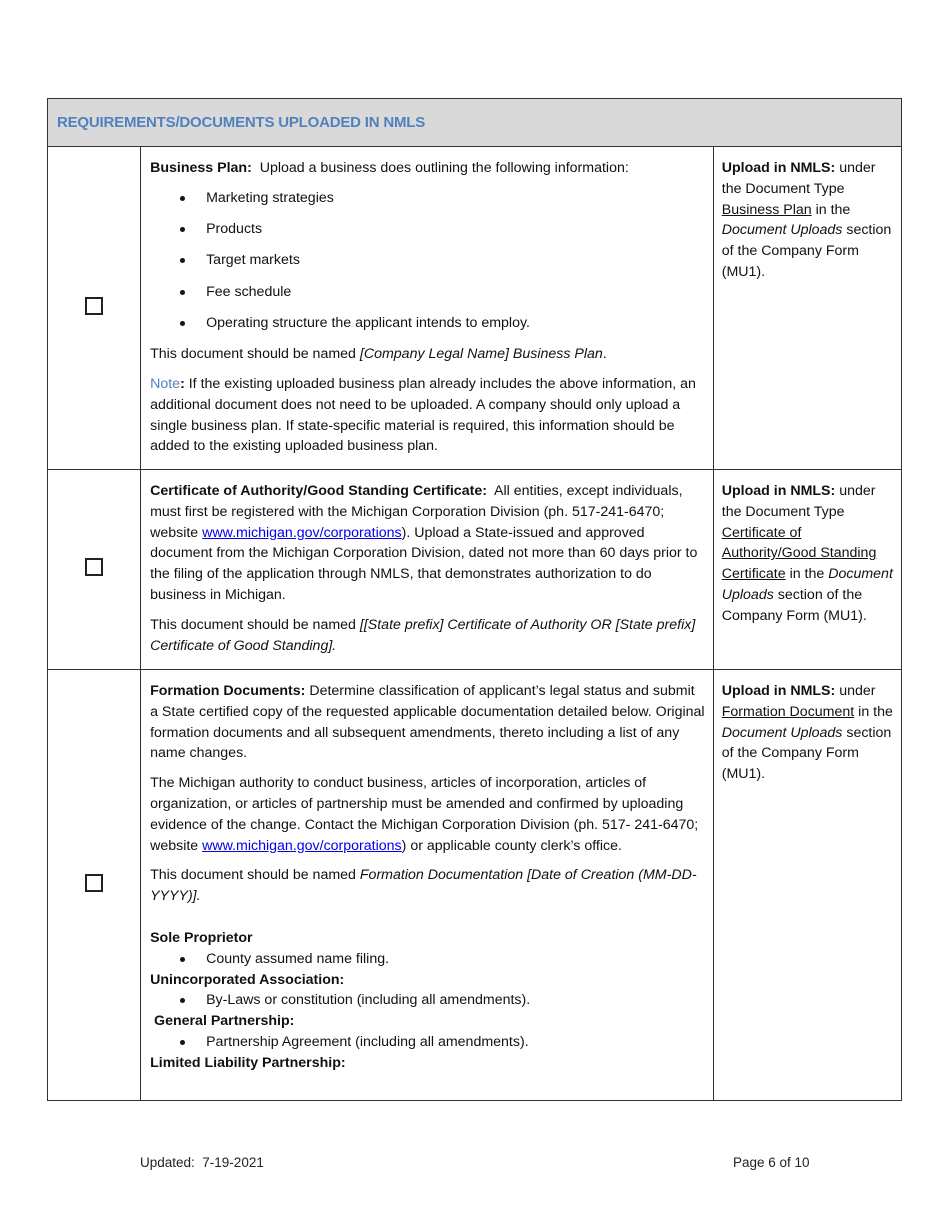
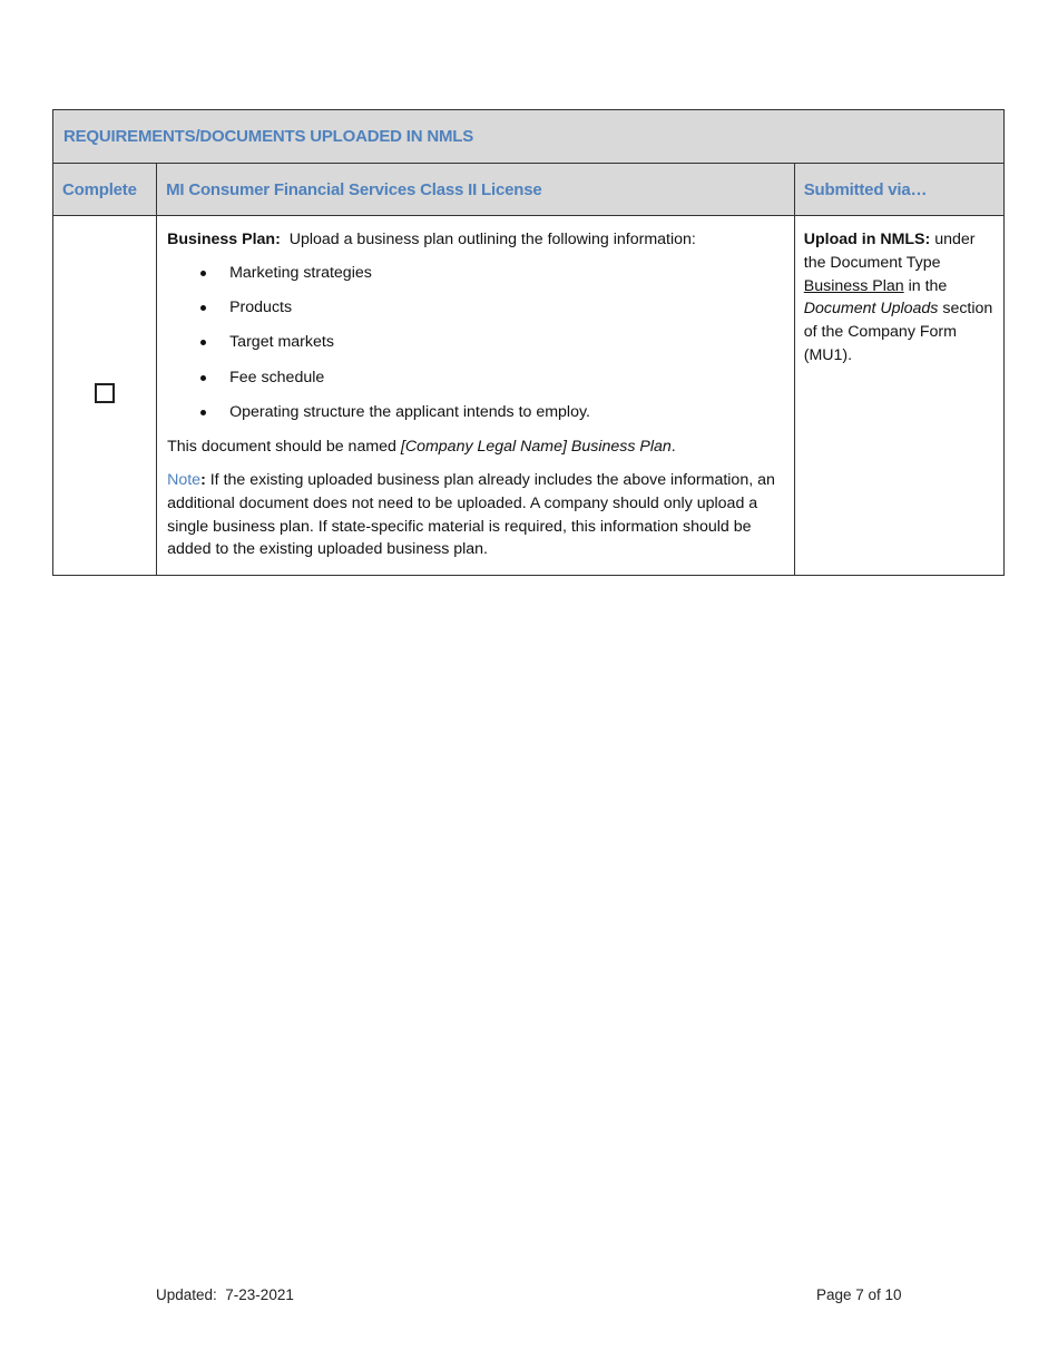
  REQUIREMENTS/DOCUMENTS UPLOADED IN NMLS
+ Complete	MI Consumer Financial Services Class II License	Submitted via…
- 	Business Plan: Upload a business does outlining the following information: Marketing strategies Products Target markets Fee schedule Operating structure the applicant intends to employ. This document should be named [Company Legal Name] Business Plan. Note: If the existing uploaded business plan already includes the above information, an additional document does not need to be uploaded. A company should only upload a single business plan. If state-specific material is required, this information should be added to the existing uploaded business plan.	Upload in NMLS: under the Document Type Business Plan in the Document Uploads section of the Company Form (MU1).
+ 	Business Plan: Upload a business plan outlining the following information: Marketing strategies Products Target markets Fee schedule Operating structure the applicant intends to employ. This document should be named [Company Legal Name] Business Plan. Note: If the existing uploaded business plan already includes the above information, an additional document does not need to be uploaded. A company should only upload a single business plan. If state-specific material is required, this information should be added to the existing uploaded business plan.	Upload in NMLS: under the Document Type Business Plan in the Document Uploads section of the Company Form (MU1).
- 	Certificate of Authority/Good Standing Certificate: All entities, except individuals, must first be registered with the Michigan Corporation Division (ph. 517-241-6470; website www.michigan.gov/corporations). Upload a State-issued and approved document from the Michigan Corporation Division, dated not more than 60 days prior to the filing of the application through NMLS, that demonstrates authorization to do business in Michigan. This document should be named [[State prefix] Certificate of Authority OR [State prefix] Certificate of Good Standing].	Upload in NMLS: under the Document Type Certificate of Authority/Good Standing Certificate in the Document Uploads section of the Company Form (MU1).
- 	Formation Documents: Determine classification of applicant’s legal status and submit a State certified copy of the requested applicable documentation detailed below. Original formation documents and all subsequent amendments, thereto including a list of any name changes. The Michigan authority to conduct business, articles of incorporation, articles of organization, or articles of partnership must be amended and confirmed by uploading evidence of the change. Contact the Michigan Corporation Division (ph. 517- 241-6470; website www.michigan.gov/corporations) or applicable county clerk’s office. This document should be named Formation Documentation [Date of Creation (MM-DD-YYYY)]. Sole Proprietor County assumed name filing. Unincorporated Association: By-Laws or constitution (including all amendments). General Partnership: Partnership Agreement (including all amendments). Limited Liability Partnership:	Upload in NMLS: under Formation Document in the Document Uploads section of the Company Form (MU1).
- Updated: 7-19-2021
+ Updated: 7-23-2021
- Page 6 of 10
+ Page 7 of 10
